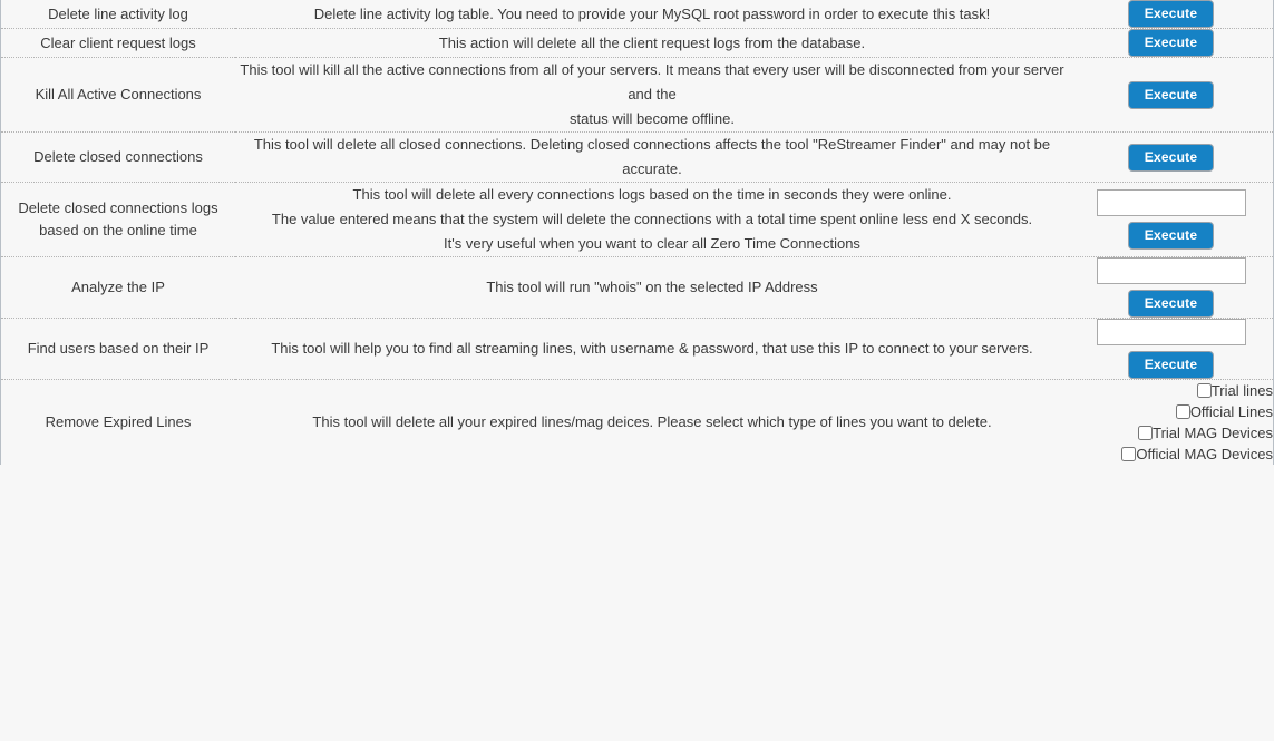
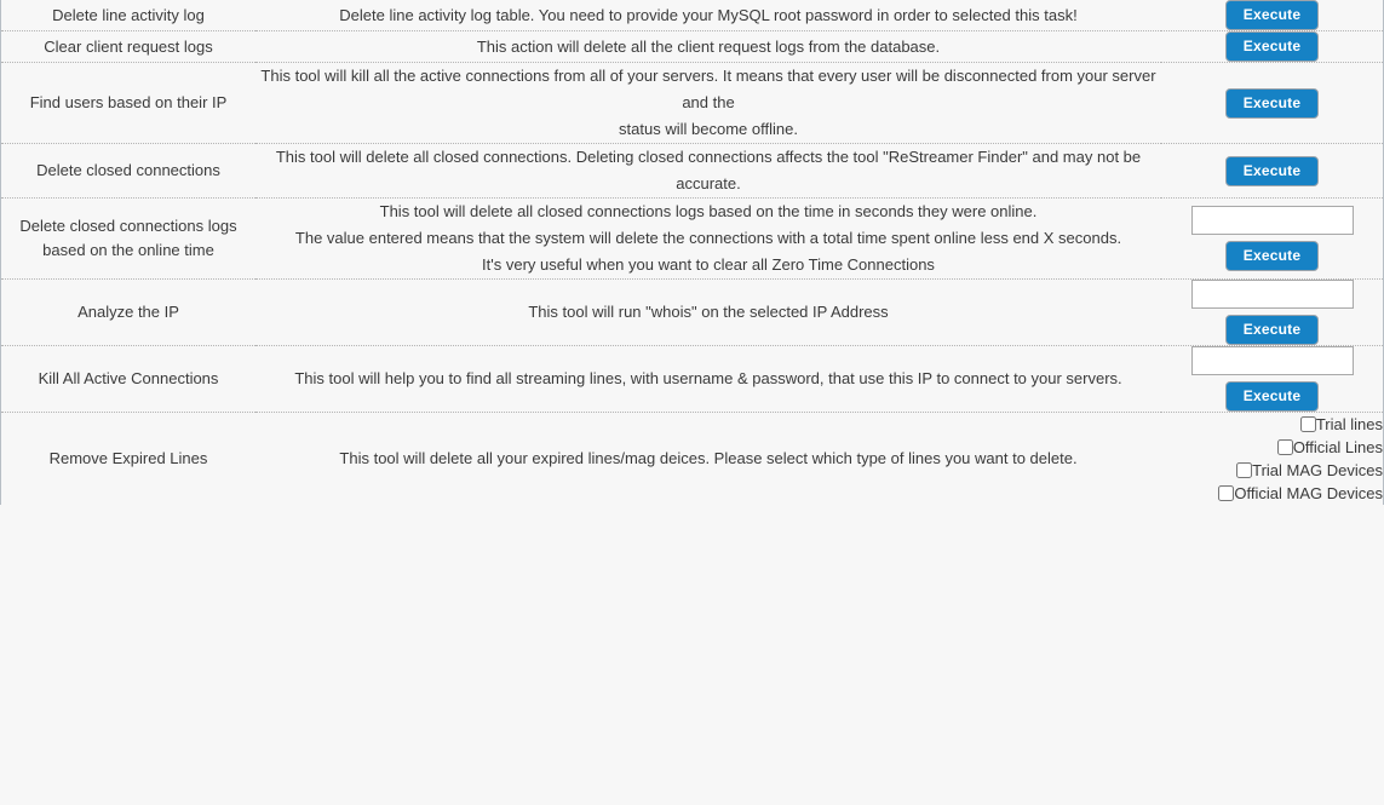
- Delete line activity log	Delete line activity log table. You need to provide your MySQL root password in order to execute this task!	Execute
+ Delete line activity log	Delete line activity log table. You need to provide your MySQL root password in order to selected this task!	Execute
  Clear client request logs	This action will delete all the client request logs from the database.	Execute
- Kill All Active Connections	This tool will kill all the active connections from all of your servers. It means that every user will be disconnected from your server and thestatus will become offline.	Execute
+ Find users based on their IP	This tool will kill all the active connections from all of your servers. It means that every user will be disconnected from your server and thestatus will become offline.	Execute
  Delete closed connections	This tool will delete all closed connections. Deleting closed connections affects the tool "ReStreamer Finder" and may not be accurate.	Execute
- Delete closed connections logs based on the online time	This tool will delete all every connections logs based on the time in seconds they were online.The value entered means that the system will delete the connections with a total time spent online less end X seconds.It's very useful when you want to clear all Zero Time Connections	Execute
+ Delete closed connections logs based on the online time	This tool will delete all closed connections logs based on the time in seconds they were online.The value entered means that the system will delete the connections with a total time spent online less end X seconds.It's very useful when you want to clear all Zero Time Connections	Execute
  Analyze the IP	This tool will run "whois" on the selected IP Address	Execute
- Find users based on their IP	This tool will help you to find all streaming lines, with username & password, that use this IP to connect to your servers.	Execute
+ Kill All Active Connections	This tool will help you to find all streaming lines, with username & password, that use this IP to connect to your servers.	Execute
  Remove Expired Lines	This tool will delete all your expired lines/mag deices. Please select which type of lines you want to delete.	Trial linesOfficial LinesTrial MAG DevicesOfficial MAG Devices
